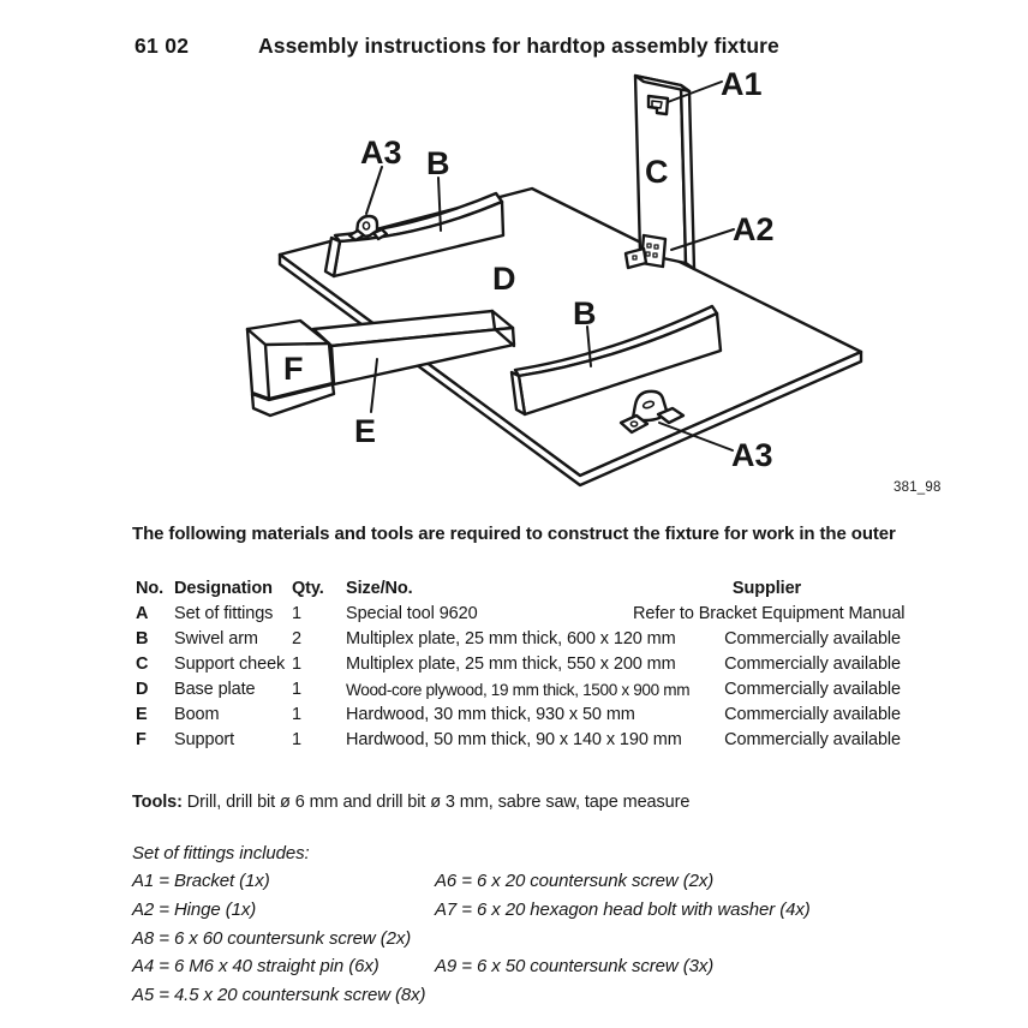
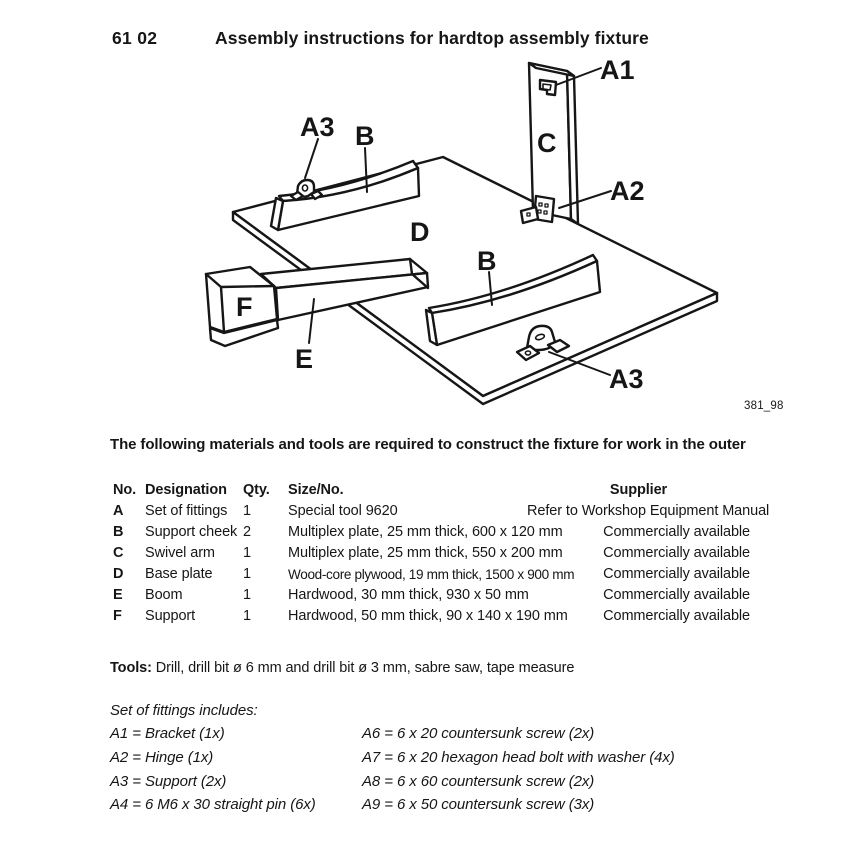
  61 02
  Assembly instructions for hardtop assembly fixture
  A1
  A3
  B
  C
  A2
  D
  B
  F
  E
  A3
  381_98
  The following materials and tools are required to construct the fixture for work in the outer
  No.
  Designation
  Qty.
  Size/No.
  Supplier
  A
  Set of fittings
  1
  Special tool 9620
- Refer to Bracket Equipment Manual
+ Refer to Workshop Equipment Manual
  B
- Swivel arm
+ Support cheek
  2
  Multiplex plate, 25 mm thick, 600 x 12
  Commercially available
  C
- Support cheek
+ Swivel arm
  1
  Multiplex plate, 25 mm thick, 550 x 20
  Commercially available
  D
  Base plate
  1
  Wood-core plywood, 19 mm thick, 1500 x
  Commercially available
  E
  Boom
  1
  Hardwood, 30 mm thick, 930 x 50 mm
  Commercially available
  F
  Support
  1
  Hardwood, 50 mm thick, 90 x 140 x 1
  Commercially available
  Tools: Drill, drill bit ø 6 mm and drill bit ø 3 mm, sabre saw, tape measure
  Set of fittings includes:
  A1 = Bracket (1x)
  A6 = 6 x 20 countersunk screw (2x)
  A2 = Hinge (1x)
  A7 = 6 x 20 hexagon head bolt with washer (4x)
+ A3 = Support (2x)
  A8 = 6 x 60 countersunk screw (2x)
- A4 = 6 M6 x 40 straight pin (6x)
+ A4 = 6 M6 x 30 straight pin (6x)
  A9 = 6 x 50 countersunk screw (3x)
- A5 = 4.5 x 20 countersunk screw (8x)
